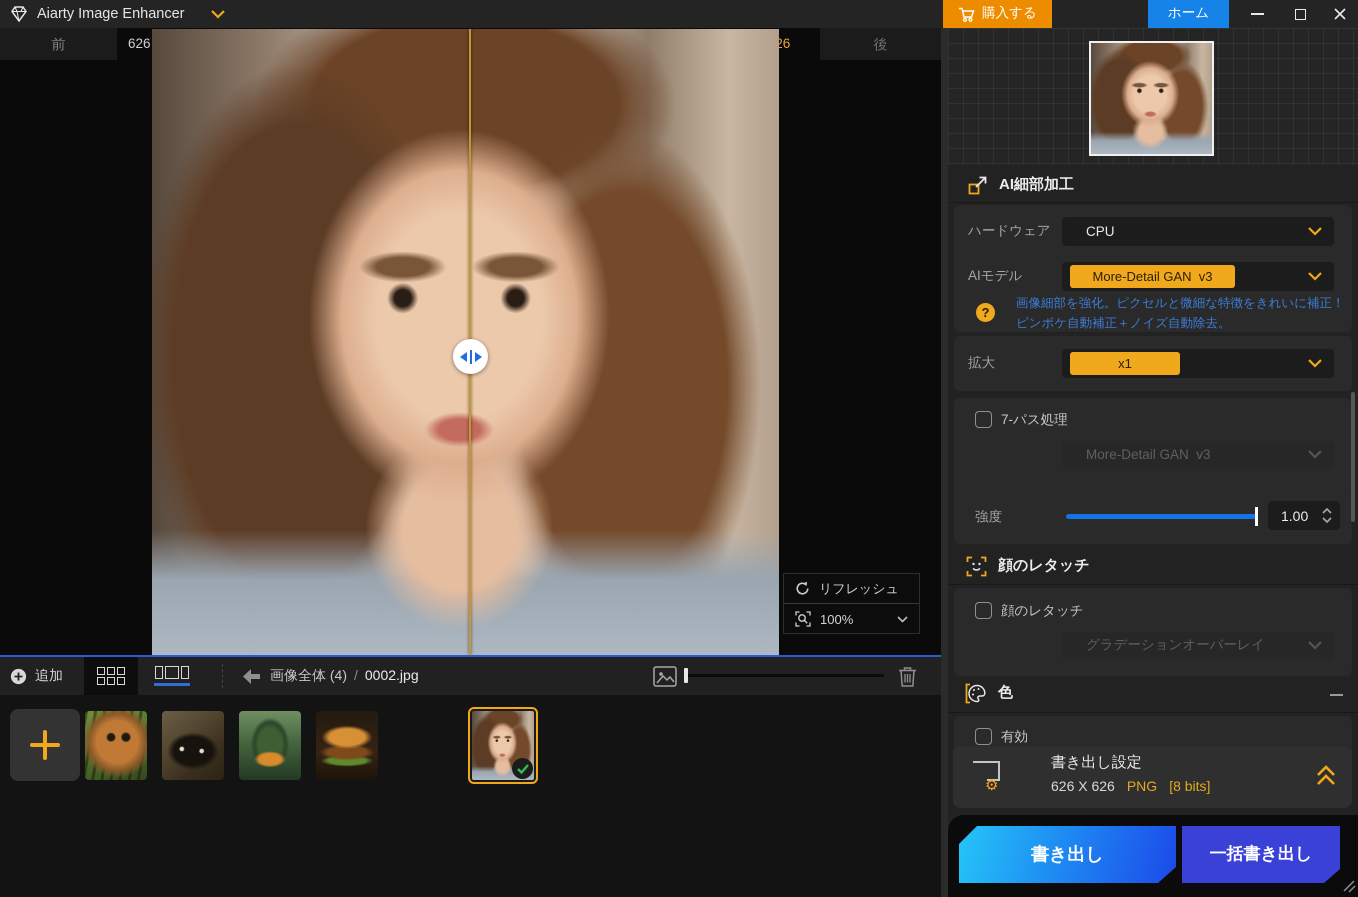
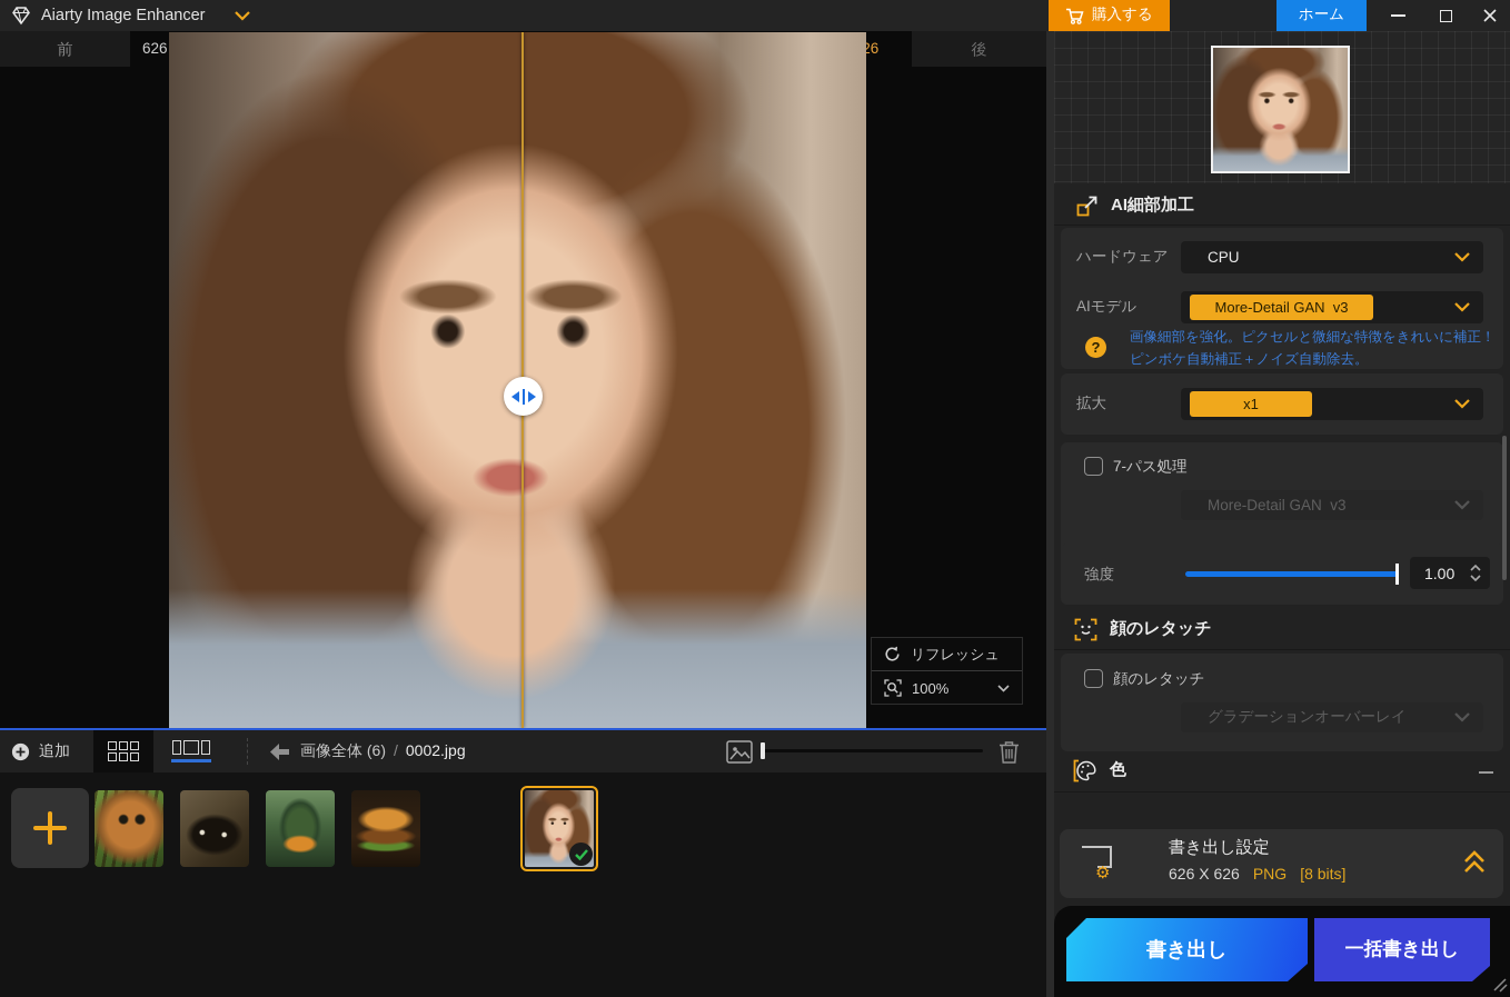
  Aiarty Image Enhancer
  購入する
  ホーム
  前
  後
  リフレッシュ
  100%
  追加
- 画像全体 (4)
+ 画像全体 (6)
  /
  0002.jpg
  AI細部加工
  ハードウェア
  CPU
  AIモデル
  More-Detail GAN v3
  ?
  画像細部を強化。ピクセルと微細な特徴をきれいに補正！
  ピンボケ自動補正＋ノイズ自動除去。
  拡大
  x1
  7-パス処理
  More-Detail GAN v3
  強度
  1.00
  顔のレタッチ
  顔のレタッチ
  グラデーションオーバーレイ
  色
- 有効
  ⚙
  書き出し設定
  626 X 626
  PNG
  [8 bits]
  書き出し
  一括書き出し
